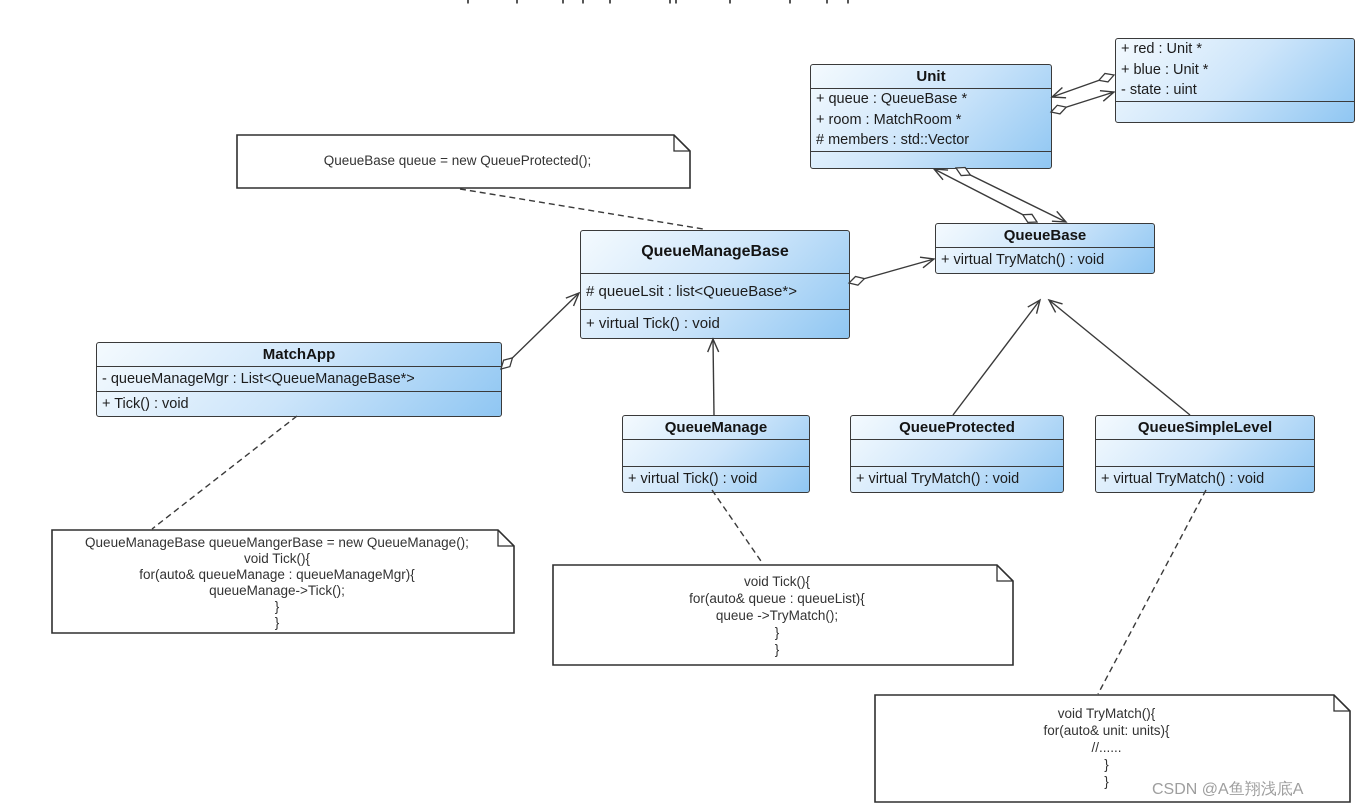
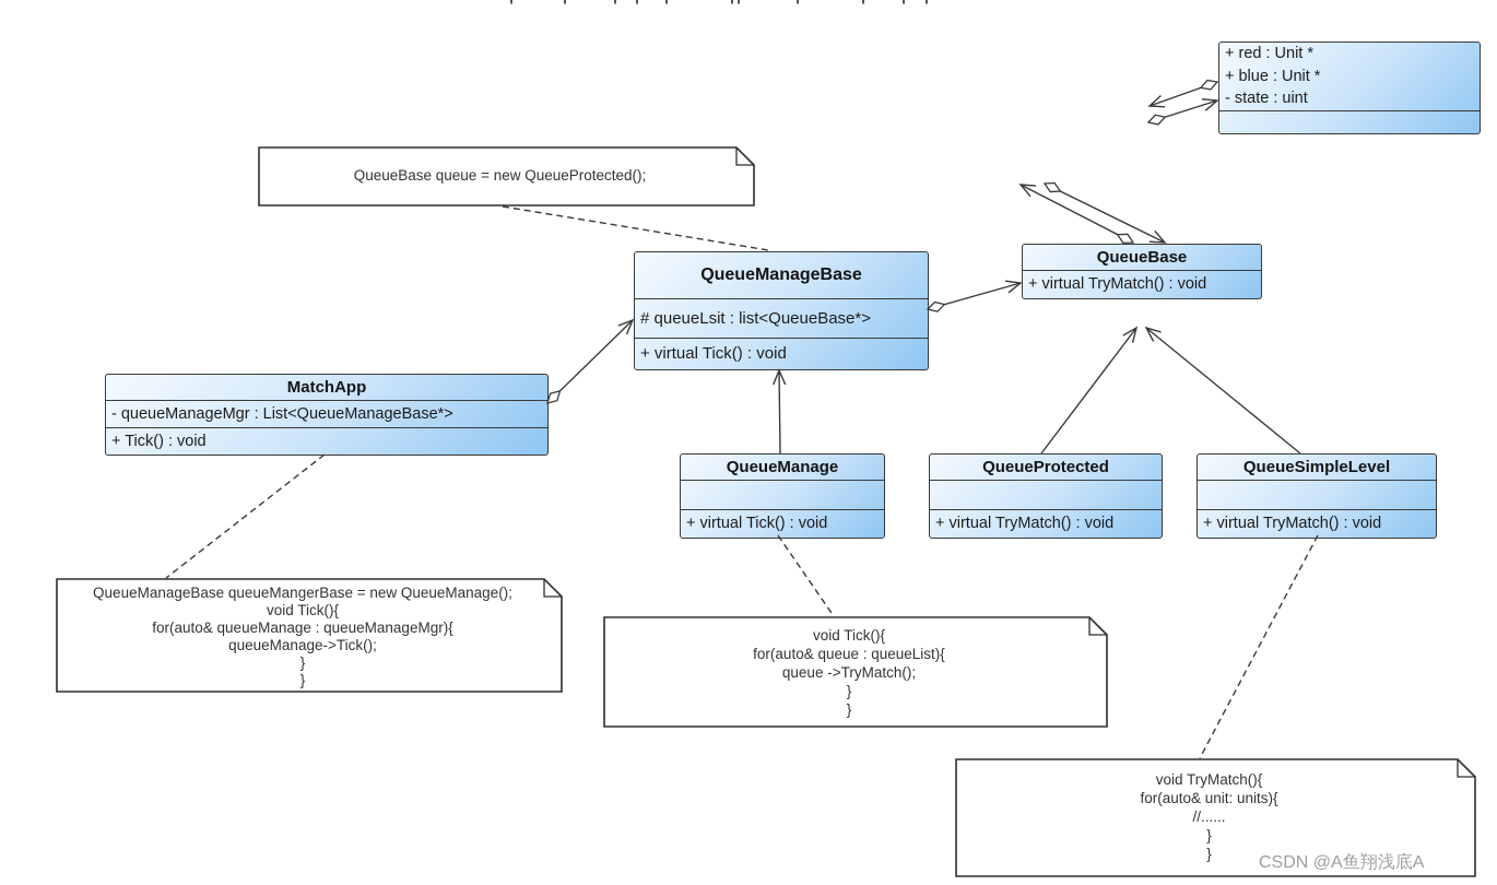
  + red : Unit *
  + blue : Unit *
  - state : uint
- Unit
- + queue : QueueBase *
- + room : MatchRoom *
- # members : std::Vector
  QueueBase
  + virtual TryMatch() : void
  QueueManageBase
  # queueLsit : list<QueueBase*>
  + virtual Tick() : void
  MatchApp
  - queueManageMgr : List<QueueManageBase*>
  + Tick() : void
  QueueManage
  + virtual Tick() : void
  QueueProtected
  + virtual TryMatch() : void
  QueueSimpleLevel
  + virtual TryMatch() : void
  QueueBase queue = new QueueProtected();
  QueueManageBase queueMangerBase = new QueueManage();
  void Tick(){
  for(auto& queueManage : queueManageMgr){
  queueManage->Tick();
  }
  }
  void Tick(){
  for(auto& queue : queueList){
  queue ->TryMatch();
  }
  }
  void TryMatch(){
  for(auto& unit: units){
  //......
  }
  }
  CSDN @A鱼翔浅底A
